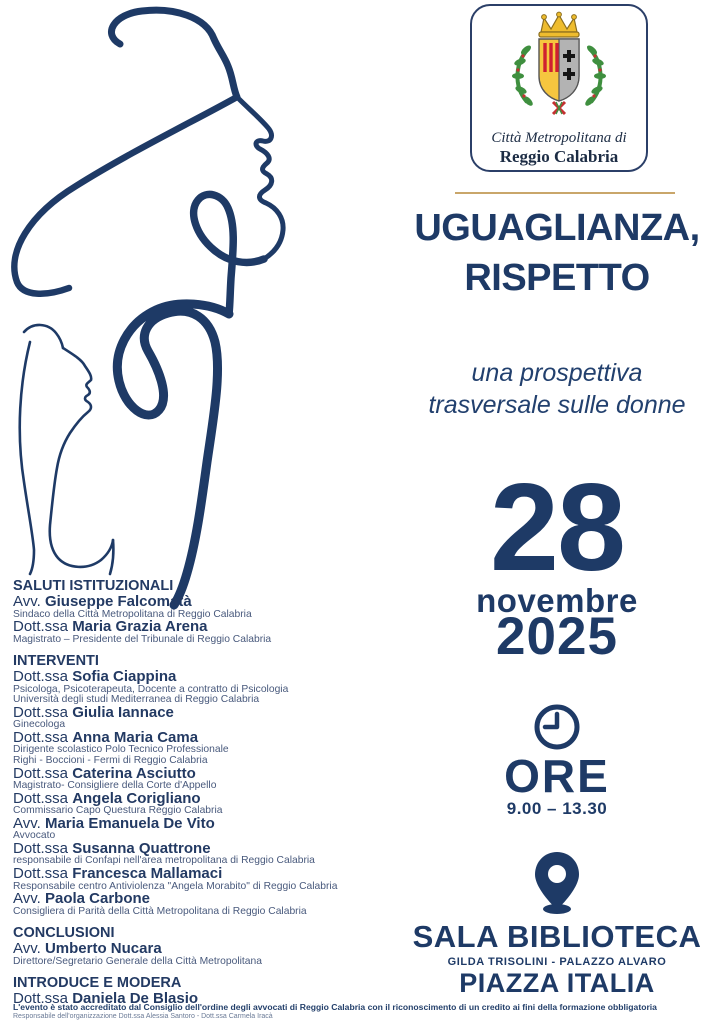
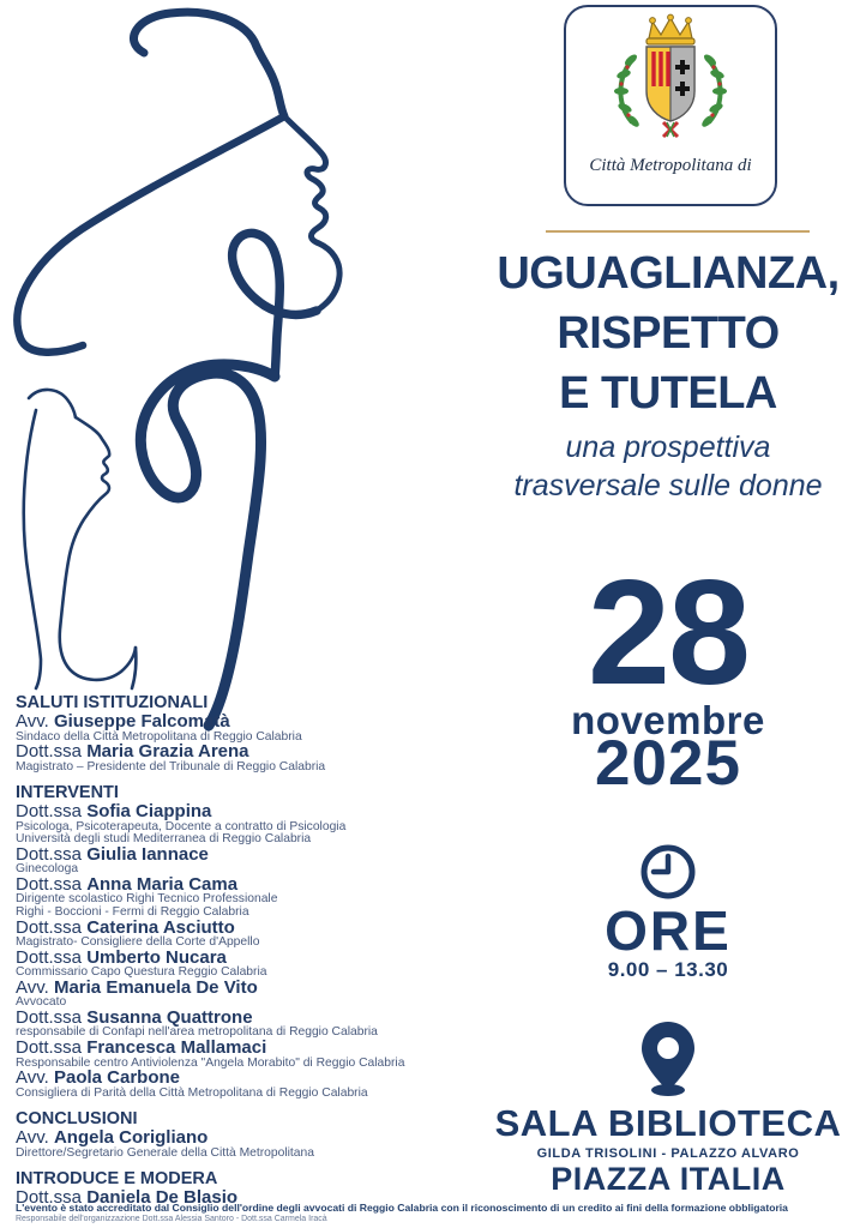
  Città Metropolitana di
- Reggio Calabria
  UGUAGLIANZA,
  RISPETTO
+ E TUTELA
  una prospettiva
  trasversale sulle donne
  28
  novembre
  2025
  ORE
  9.00 – 13.30
  SALA BIBLIOTECA
  GILDA TRISOLINI - PALAZZO ALVARO
  PIAZZA ITALIA
  SALUTI ISTITUZIONALI
  Avv. Giuseppe Falcomatà
  Sindaco della Città Metropolitana di Reggio Calabria
  Dott.ssa Maria Grazia Arena
  Magistrato – Presidente del Tribunale di Reggio Calabria
  INTERVENTI
  Dott.ssa Sofia Ciappina
  Psicologa, Psicoterapeuta, Docente a contratto di Psicologia
  Università degli studi Mediterranea di Reggio Calabria
  Dott.ssa Giulia Iannace
  Ginecologa
  Dott.ssa Anna Maria Cama
- Dirigente scolastico Polo Tecnico Professionale
+ Dirigente scolastico Righi Tecnico Professionale
  Righi - Boccioni - Fermi di Reggio Calabria
  Dott.ssa Caterina Asciutto
  Magistrato- Consigliere della Corte d'Appello
- Dott.ssa Angela Corigliano
+ Dott.ssa Umberto Nucara
  Commissario Capo Questura Reggio Calabria
  Avv. Maria Emanuela De Vito
  Avvocato
  Dott.ssa Susanna Quattrone
  responsabile di Confapi nell'area metropolitana di Reggio Calabria
  Dott.ssa Francesca Mallamaci
  Responsabile centro Antiviolenza "Angela Morabito" di Reggio Calabria
  Avv. Paola Carbone
  Consigliera di Parità della Città Metropolitana di Reggio Calabria
  CONCLUSIONI
- Avv. Umberto Nucara
+ Avv. Angela Corigliano
  Direttore/Segretario Generale della Città Metropolitana
  INTRODUCE E MODERA
  Dott.ssa Daniela De Blasio
  L'evento è stato accreditato dal Consiglio dell'ordine degli avvocati di Reggio Calabria con il riconoscimento di un credito ai fini della formazione obbligatoria
